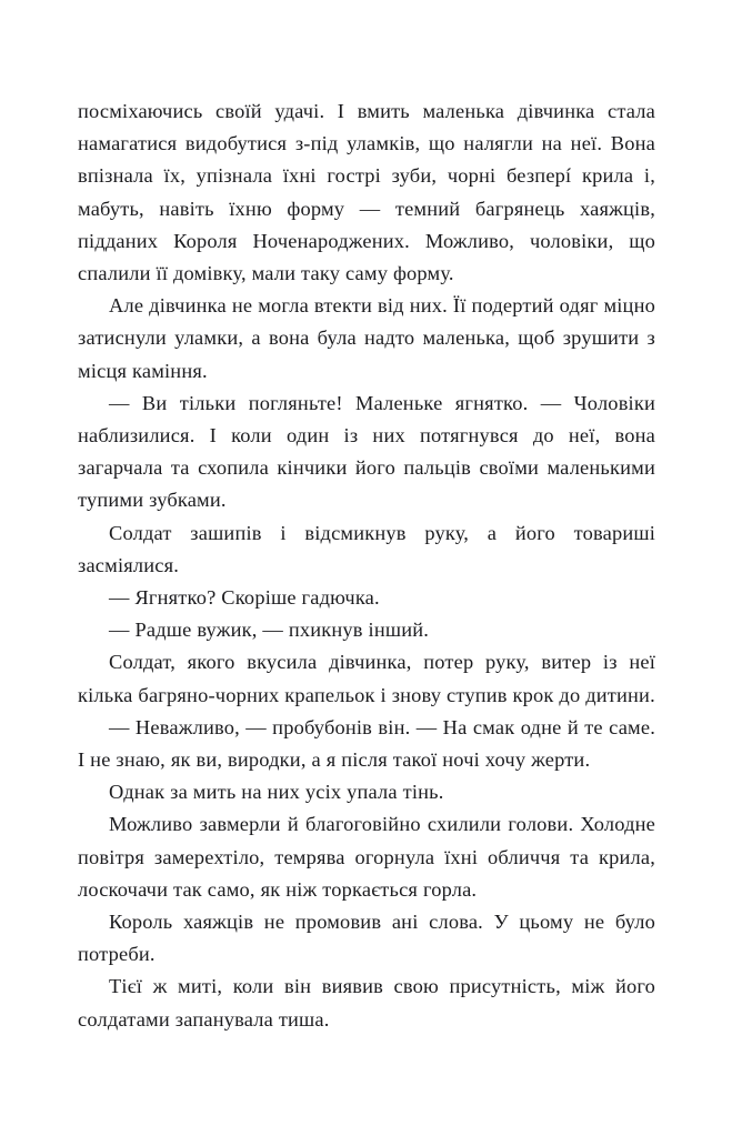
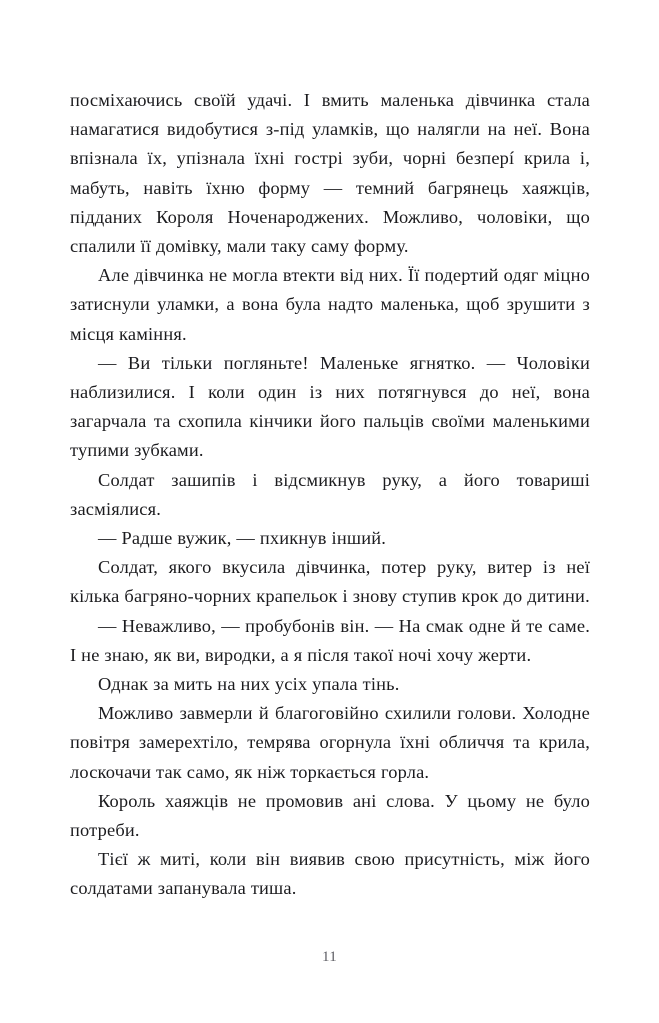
  посміхаючись своїй удачі. І вмить маленька дівчинка стала намагатися видобутися з-під уламків, що налягли на неї. Вона впізнала їх, упізнала їхні гострі зуби, чорні безперí крила і, мабуть, навіть їхню форму — темний багрянець хаяжців, підданих Короля Ноченароджених. Можливо, чоловіки, що спалили її домівку, мали таку саму форму.
  Але дівчинка не могла втекти від них. Її подертий одяг міцно затиснули уламки, а вона була надто маленька, щоб зрушити з місця каміння.
  — Ви тільки погляньте! Маленьке ягнятко. — Чоловіки наблизилися. І коли один із них потягнувся до неї, вона загарчала та схопила кінчики його пальців своїми маленькими тупими зубками.
  Солдат зашипів і відсмикнув руку, а його товариші засміялися.
- — Ягнятко? Скоріше гадючка.
  — Радше вужик, — пхикнув інший.
  Солдат, якого вкусила дівчинка, потер руку, витер із неї кілька багряно-чорних крапельок і знову ступив крок до дитини.
  — Неважливо, — пробубонів він. — На смак одне й те саме. І не знаю, як ви, виродки, а я після такої ночі хочу жерти.
  Однак за мить на них усіх упала тінь.
  Можливо завмерли й благоговійно схилили голови. Холодне повітря замерехтіло, темрява огорнула їхні обличчя та крила, лоскочачи так само, як ніж торкається горла.
  Король хаяжців не промовив ані слова. У цьому не було потреби.
  Тієї ж миті, коли він виявив свою присутність, між його солдатами запанувала тиша.
+ 11
